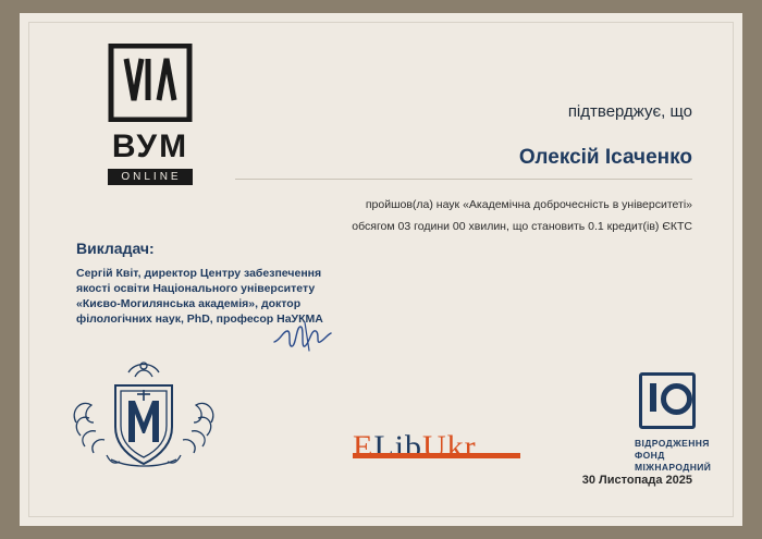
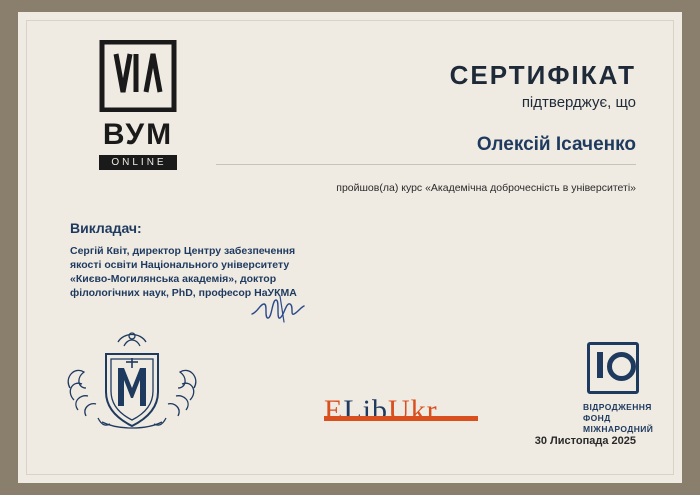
  ВУМ
  ONLINE
+ СЕРТИФІКАТ
  підтверджує, що
  Олексій Ісаченко
- пройшов(ла) наук «Академічна доброчесність в університеті»
+ пройшов(ла) курс «Академічна доброчесність в університеті»
- обсягом 03 години 00 хвилин, що становить 0.1 кредит(ів) ЄКТС
  Викладач:
  Сергій Квіт, директор Центру забезпечення якості освіти Національного університету «Києво-Могилянська академія», доктор філологічних наук, PhD, професор НаУКМА
  ELibUkr
  ВІДРОДЖЕННЯ
  ФОНД
  МІЖНАРОДНИЙ
  30 Листопада 2025
